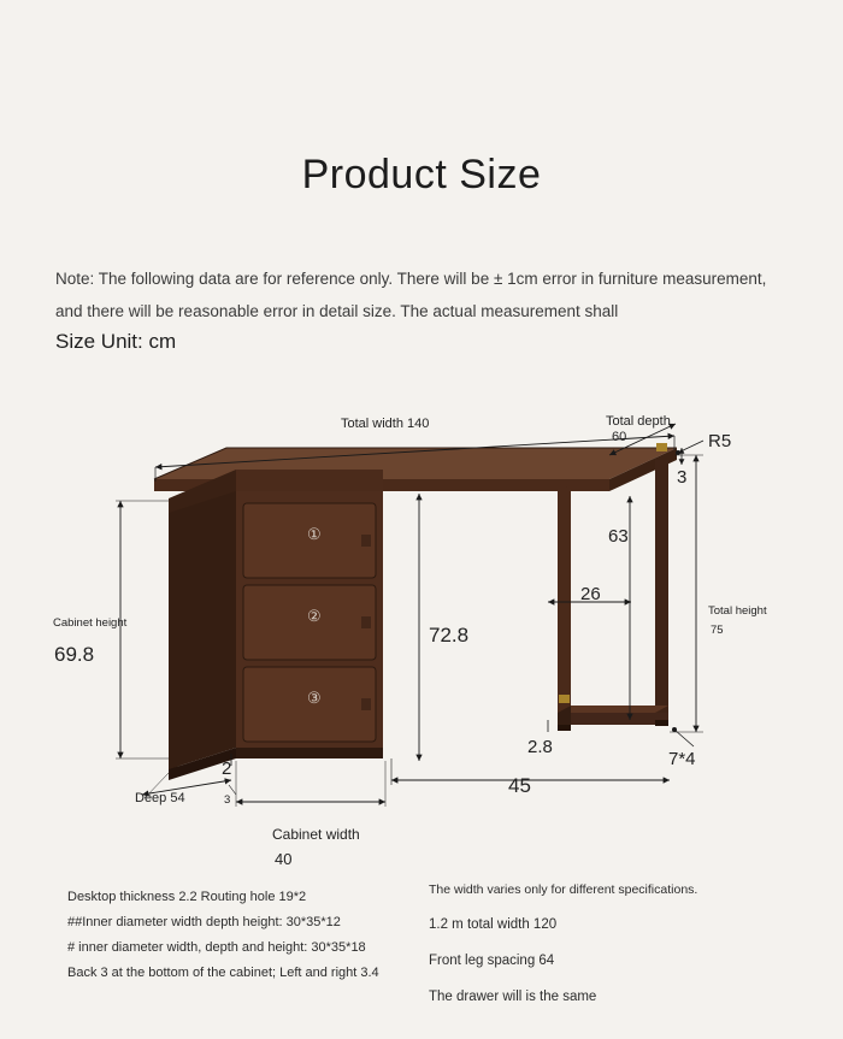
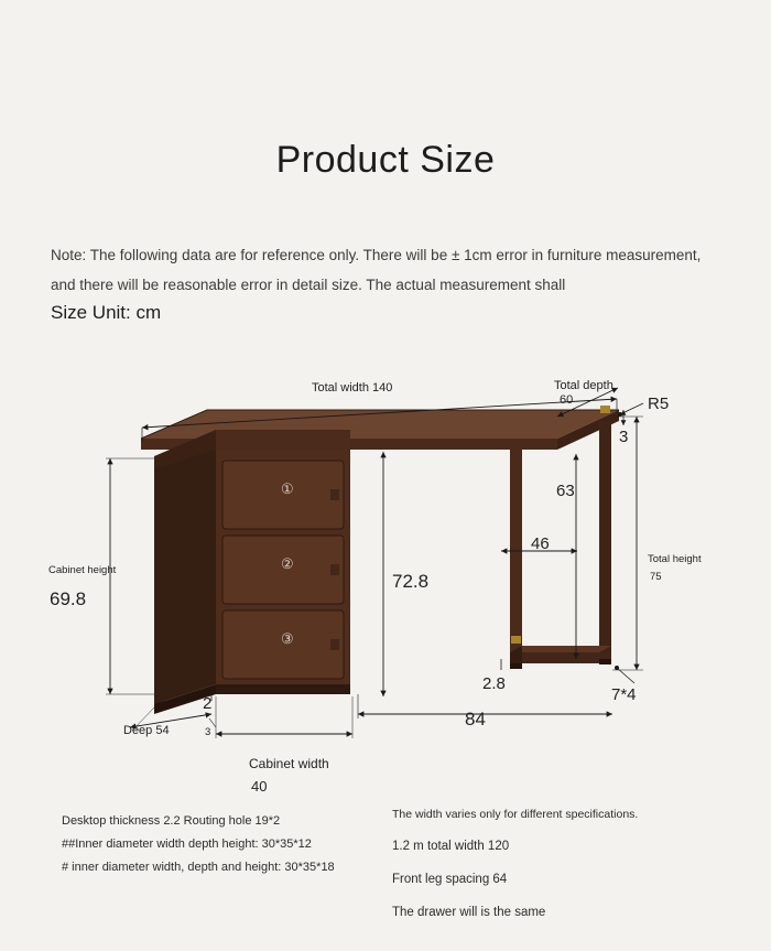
  Product Size
  Note: The following data are for reference only. There will be ± 1cm error in furniture measurement, and there will be reasonable error in detail size. The actual measurement shall
  Size Unit: cm
  Total width 140
  Total depth
  60
  R5
  3
  63
- 26
+ 46
  Total height
  75
  Cabinet height
  69.8
  72.8
  2.8
  7*4
- 45
+ 84
  2
  Deep 54
  3
  Cabinet width
  40
  ①
  ②
  ③
  Desktop thickness 2.2 Routing hole 19*2
  ##Inner diameter width depth height: 30*35*12
  # inner diameter width, depth and height: 30*35*18
- Back 3 at the bottom of the cabinet; Left and right 3.4
  The width varies only for different specifications.
  1.2 m total width 120
  Front leg spacing 64
  The drawer will is the same
